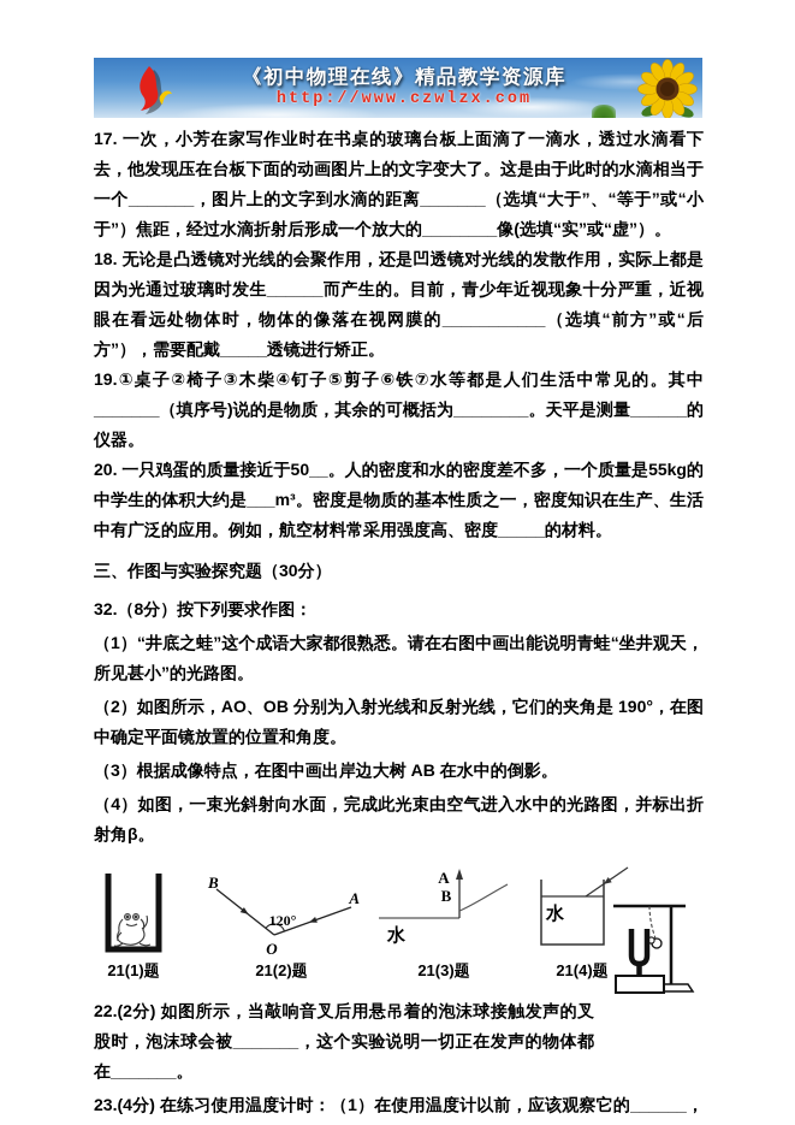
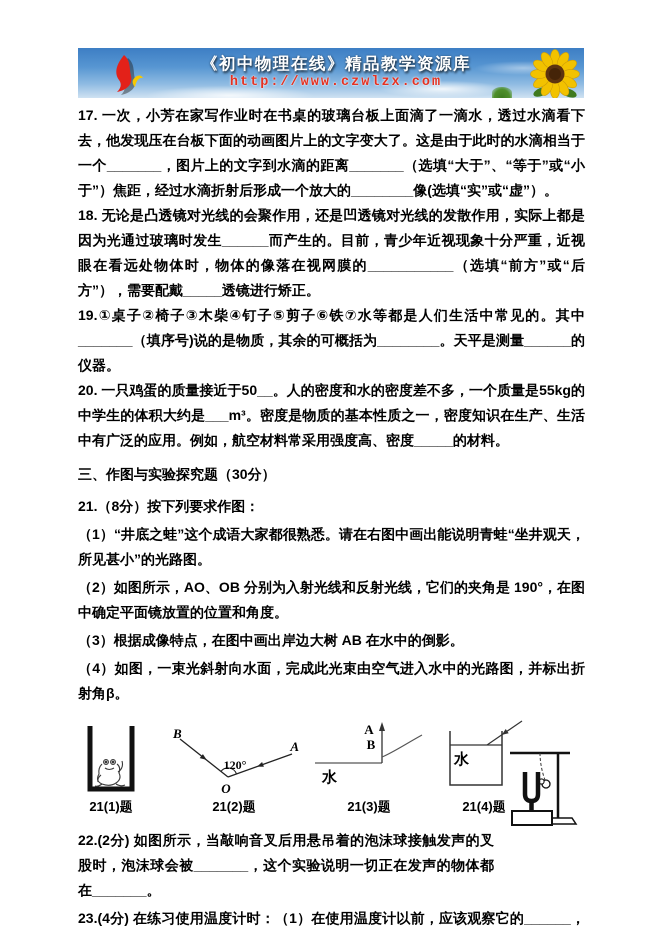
  《初中物理在线》精品教学资源库
  http://www.czwlzx.com
  17. 一次，小芳在家写作业时在书桌的玻璃台板上面滴了一滴水，透过水滴看下去，他发现压在台板下面的动画图片上的文字变大了。这是由于此时的水滴相当于一个_______，图片上的文字到水滴的距离_______（选填“大于”、“等于”或“小于”）焦距，经过水滴折射后形成一个放大的________像(选填“实”或“虚”）。
  18. 无论是凸透镜对光线的会聚作用，还是凹透镜对光线的发散作用，实际上都是因为光通过玻璃时发生______而产生的。目前，青少年近视现象十分严重，近视眼在看远处物体时，物体的像落在视网膜的___________（选填“前方”或“后方”），需要配戴_____透镜进行矫正。
  19.①桌子②椅子③木柴④钉子⑤剪子⑥铁⑦水等都是人们生活中常见的。其中_______（填序号)说的是物质，其余的可概括为________。天平是测量______的仪器。
  20. 一只鸡蛋的质量接近于50__。人的密度和水的密度差不多，一个质量是55kg的中学生的体积大约是___m³。密度是物质的基本性质之一，密度知识在生产、生活中有广泛的应用。例如，航空材料常采用强度高、密度_____的材料。
  三、作图与实验探究题（30分）
- 32.（8分）按下列要求作图：
+ 21.（8分）按下列要求作图：
  （1）“井底之蛙”这个成语大家都很熟悉。请在右图中画出能说明青蛙“坐井观天，所见甚小”的光路图。
  （2）如图所示，AO、OB 分别为入射光线和反射光线，它们的夹角是 190°，在图中确定平面镜放置的位置和角度。
  （3）根据成像特点，在图中画出岸边大树 AB 在水中的倒影。
  （4）如图，一束光斜射向水面，完成此光束由空气进入水中的光路图，并标出折射角β。
  21(1)题
  B
  A
  120°
  O
  21(2)题
  A
  B
  水
  21(3)题
  水
  21(4)题
  22.(2分) 如图所示，当敲响音叉后用悬吊着的泡沫球接触发声的叉股时，泡沫球会被_______，这个实验说明一切正在发声的物体都在_______。
  23.(4分) 在练习使用温度计时：（1）在使用温度计以前，应该观察它的______，
